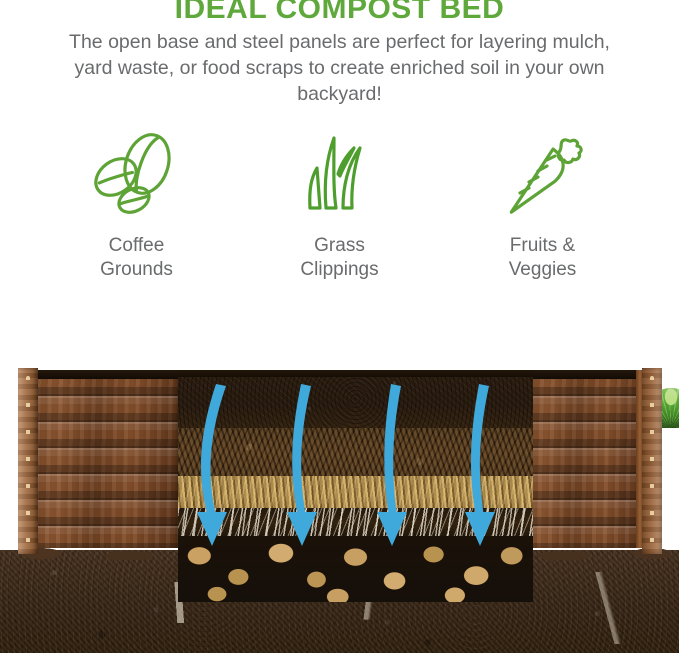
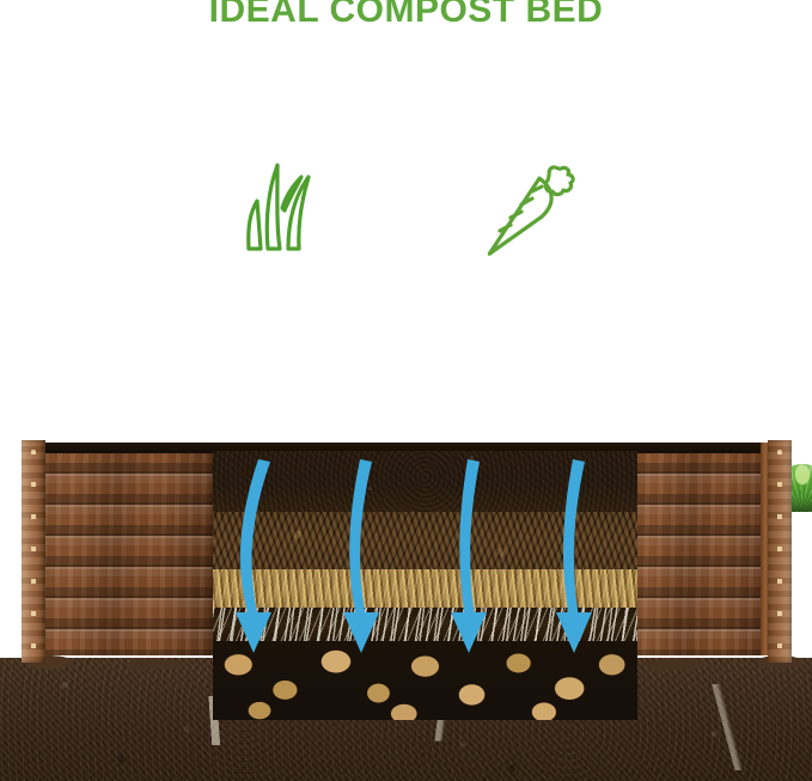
  IDEAL COMPOST BED
- The open base and steel panels are perfect for layering mulch, yard waste, or food scraps to create enriched soil in your own backyard!
- Coffee
- Grounds
- Grass
- Clippings
- Fruits &
- Veggies
